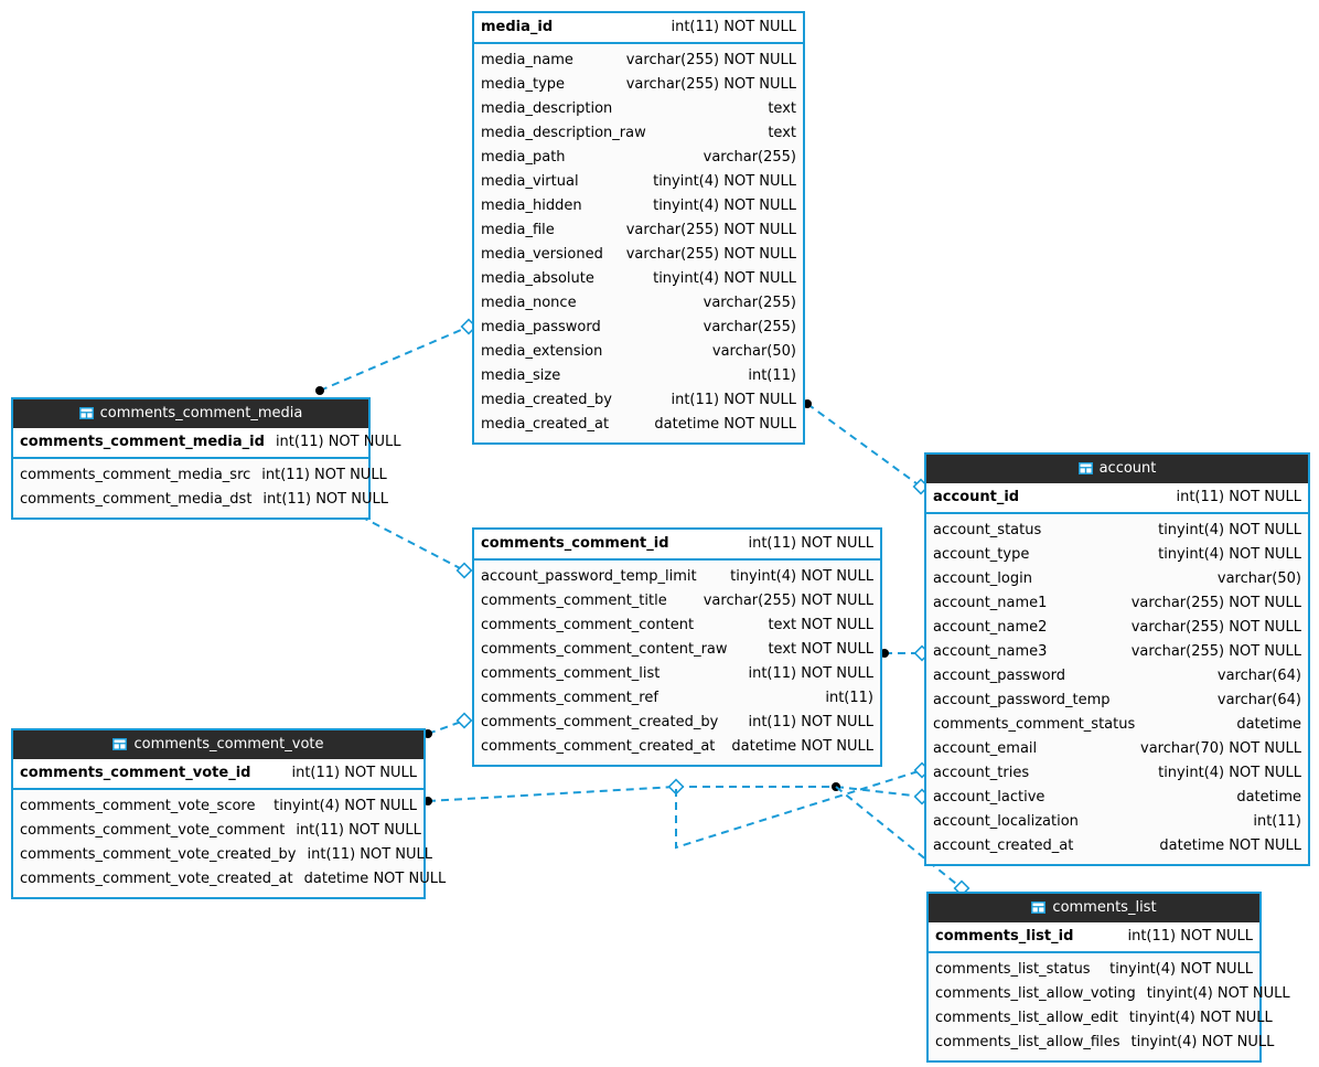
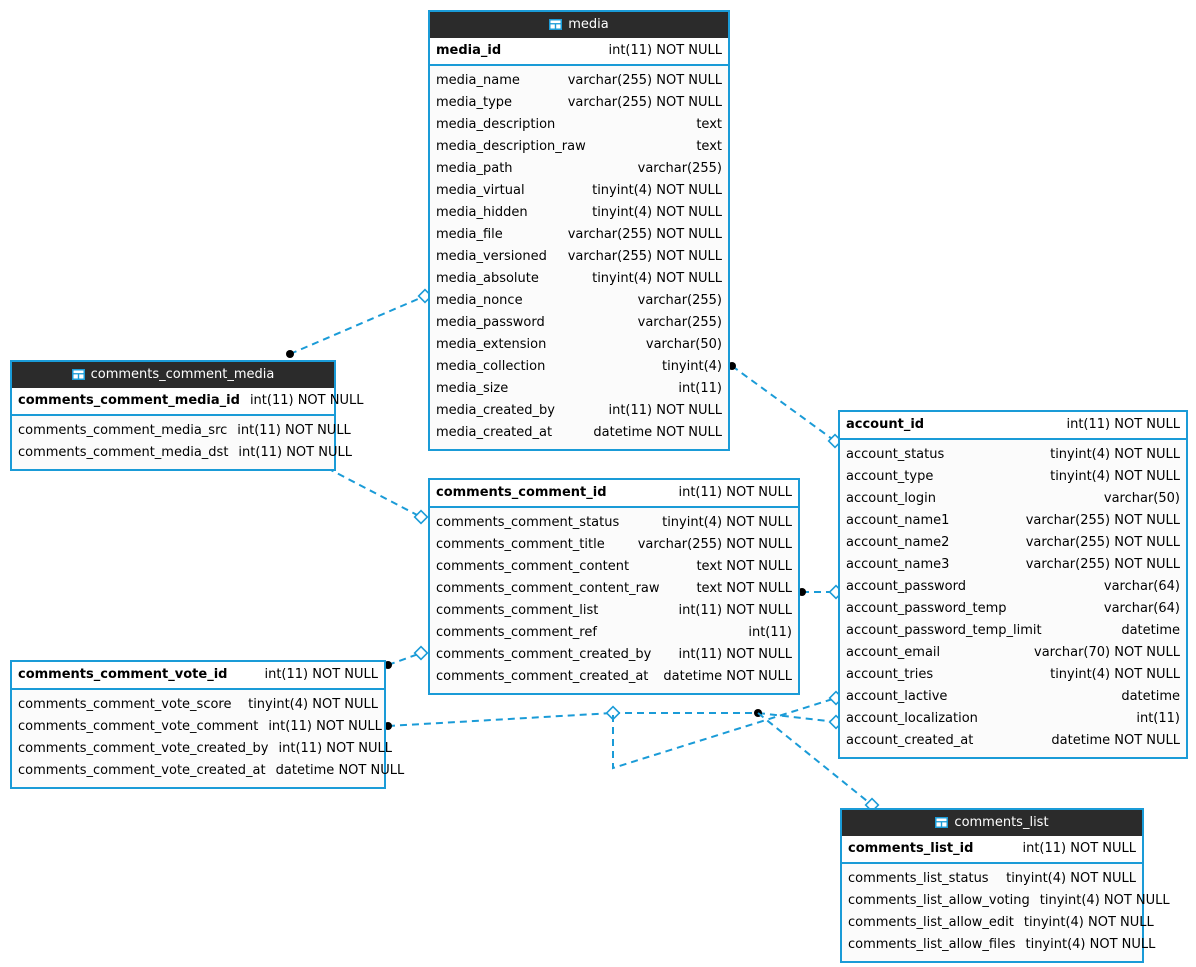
+ media
  media_id
  int(11) NOT NULL
  media_name
  varchar(255) NOT NULL
  media_type
  varchar(255) NOT NULL
  media_description
  text
  media_description_raw
  text
  media_path
  varchar(255)
  media_virtual
  tinyint(4) NOT NULL
  media_hidden
  tinyint(4) NOT NULL
  media_file
  varchar(255) NOT NULL
  media_versioned
  varchar(255) NOT NULL
  media_absolute
  tinyint(4) NOT NULL
  media_nonce
  varchar(255)
  media_password
  varchar(255)
  media_extension
  varchar(50)
+ media_collection
+ tinyint(4)
  media_size
  int(11)
  media_created_by
  int(11) NOT NULL
  media_created_at
  datetime NOT NULL
  comments_comment_media
  comments_comment_media_id
  int(11) NOT NULL
  comments_comment_media_src
  int(11) NOT NULL
  comments_comment_media_dst
  int(11) NOT NULL
- account
  account_id
  int(11) NOT NULL
  account_status
  tinyint(4) NOT NULL
  account_type
  tinyint(4) NOT NULL
  account_login
  varchar(50)
  account_name1
  varchar(255) NOT NULL
  account_name2
  varchar(255) NOT NULL
  account_name3
  varchar(255) NOT NULL
  account_password
  varchar(64)
  account_password_temp
  varchar(64)
- comments_comment_status
+ account_password_temp_limit
  datetime
  account_email
  varchar(70) NOT NULL
  account_tries
  tinyint(4) NOT NULL
  account_lactive
  datetime
  account_localization
  int(11)
  account_created_at
  datetime NOT NULL
  comments_comment_id
  int(11) NOT NULL
- account_password_temp_limit
+ comments_comment_status
  tinyint(4) NOT NULL
  comments_comment_title
  varchar(255) NOT NULL
  comments_comment_content
  text NOT NULL
  comments_comment_content_raw
  text NOT NULL
  comments_comment_list
  int(11) NOT NULL
  comments_comment_ref
  int(11)
  comments_comment_created_by
  int(11) NOT NULL
  comments_comment_created_at
  datetime NOT NULL
- comments_comment_vote
  comments_comment_vote_id
  int(11) NOT NULL
  comments_comment_vote_score
  tinyint(4) NOT NULL
  comments_comment_vote_comment
  int(11) NOT NULL
  comments_comment_vote_created_by
  int(11) NOT NULL
  comments_comment_vote_created_at
  datetime NOT NULL
  comments_list
  comments_list_id
  int(11) NOT NULL
  comments_list_status
  tinyint(4) NOT NULL
  comments_list_allow_voting
  tinyint(4) NOT NULL
  comments_list_allow_edit
  tinyint(4) NOT NULL
  comments_list_allow_files
  tinyint(4) NOT NULL
